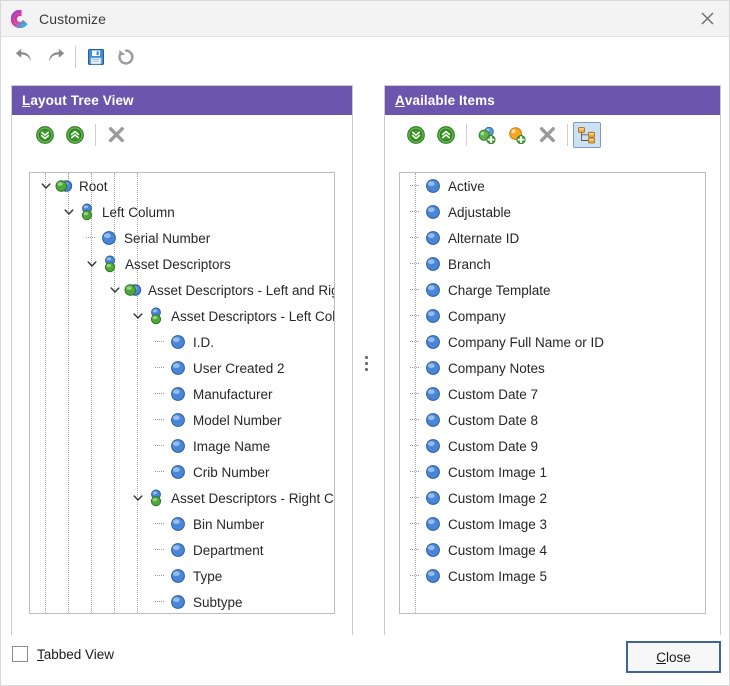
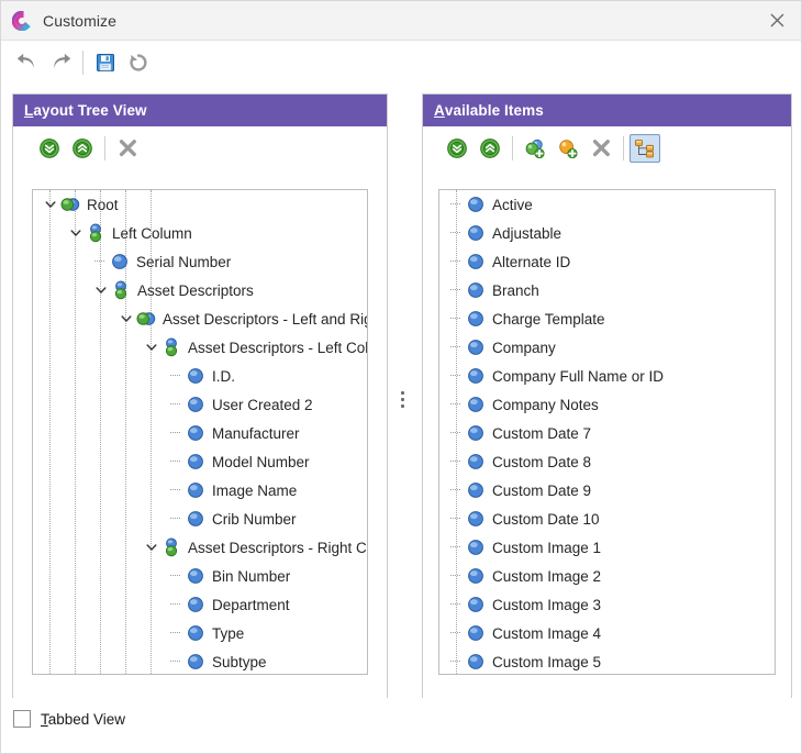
  Customize
  L
  ayout Tree View
  Root
  Left Column
  Serial Number
  Asset Descriptors
  Asset Descriptors - Left and Ri
  Asset Descriptors - Left Col
  I.D.
  User Created 2
  Manufacturer
  Model Number
  Image Name
  Crib Number
  Asset Descriptors - Right C
  Bin Number
  Department
  Type
  Subtype
  A
  vailable Items
  Active
  Adjustable
  Alternate ID
  Branch
  Charge Template
  Company
  Company Full Name or ID
  Company Notes
  Custom Date 7
  Custom Date 8
  Custom Date 9
+ Custom Date 10
  Custom Image 1
  Custom Image 2
  Custom Image 3
  Custom Image 4
  Custom Image 5
  Tabbed View
- Close
